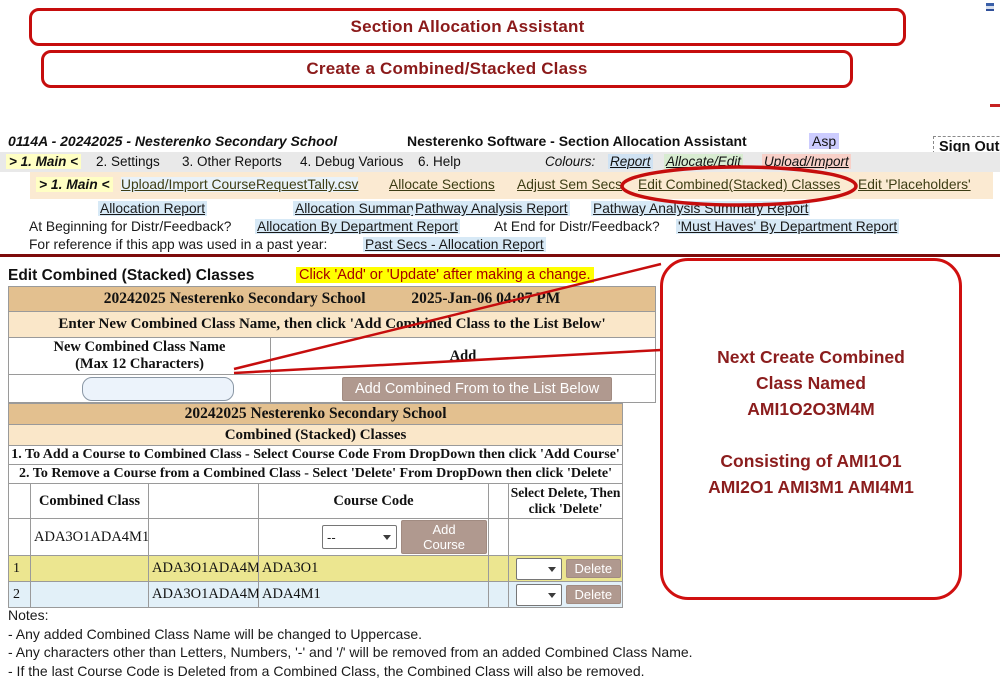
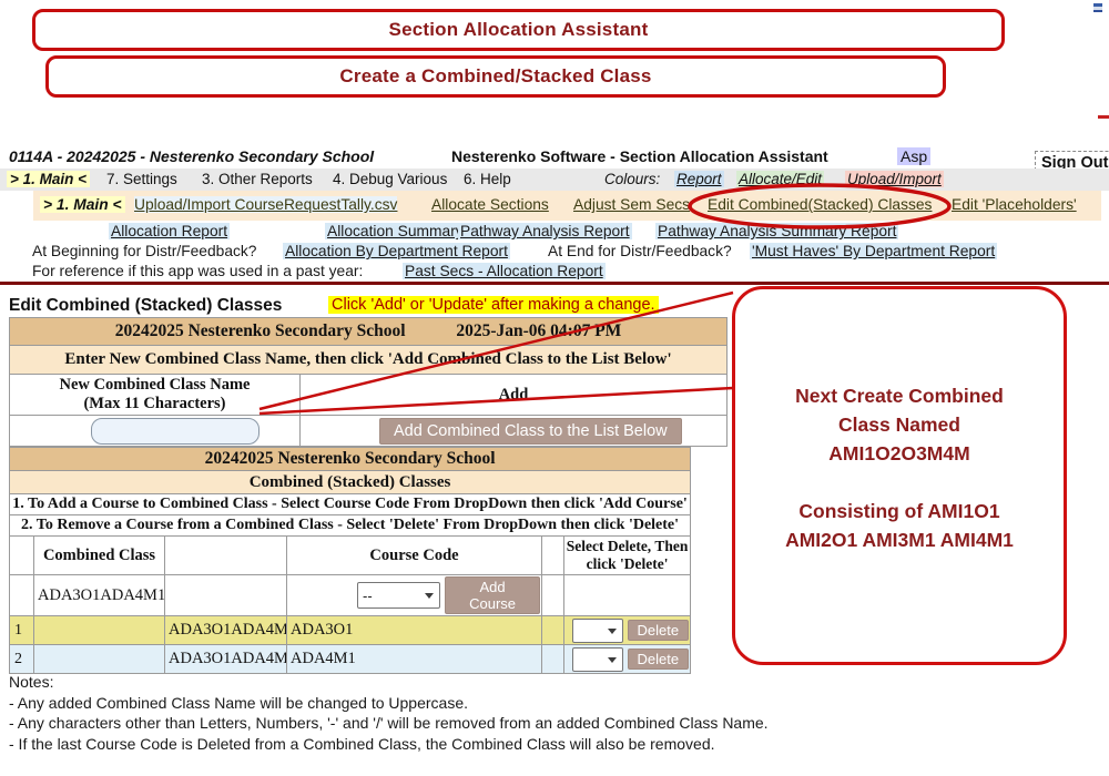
  Section Allocation Assistant
  Create a Combined/Stacked Class
  0114A - 20242025 - Nesterenko Secondary School
  Nesterenko Software - Section Allocation Assistant
  Asp
  Sign Out
  > 1. Main <
- 2. Settings
+ 7. Settings
  3. Other Reports
  4. Debug Various
  6. Help
  Colours:
  Report
  Allocate/Edit
  Upload/Import
  > 1. Main <
  Upload/Import CourseRequestTally.csv
  Allocate Sections
  Adjust Sem Secs
  Edit Combined(Stacked) Classes
  Edit 'Placeholders'
  Allocation Report
  Pathway Analysis Report
  Pathway Analysis Summary Report
  At Beginning for Distr/Feedback?
  Allocation By Department Report
  At End for Distr/Feedback?
  'Must Haves' By Department Report
  For reference if this app was used in a past year:
  Past Secs - Allocation Report
  Edit Combined (Stacked) Classes
  Click 'Add' or 'Update' after making a change.
  20242025 Nesterenko Secondary School 2025-Jan-06 04:7 PM
  Enter New Combined Class Name, then click 'Add Comined Class to the List Below'
- New Combined Class Name (Max 12 Characters)	Add
+ New Combined Class Name (Max 11 Characters)	Add
- 	Add Combined From to the List Below
+ 	Add Combined Class to the List Below
  20242025 Nesterenko Secondary School
  Combined (Stacked) Classes
  1. To Add a Course to Combined Class - Select Course Code From DropDown then click 'Add Course'
  2. To Remove a Course from a Combined Class - Select 'Delete' From DropDown then click 'Delete'
  	Combined Class		Course Code		Select Delete, Then click 'Delete'
  	ADA3O1ADA4M1		-- Add Course
  1		ADA3O1ADA4M	ADA3O1		Delete
  2		ADA3O1ADA4M	ADA4M1		Delete
  Next Create Combined
  Class Named
  AMI1O2O3M4M
  Consisting of AMI1O1
  AMI2O1 AMI3M1 AMI4M1
  Notes:
  - Any added Combined Class Name will be changed to Uppercase.
  - Any characters other than Letters, Numbers, '-' and '/' will be removed from an added Combined Class Name.
  - If the last Course Code is Deleted from a Combined Class, the Combined Class will also be removed.
